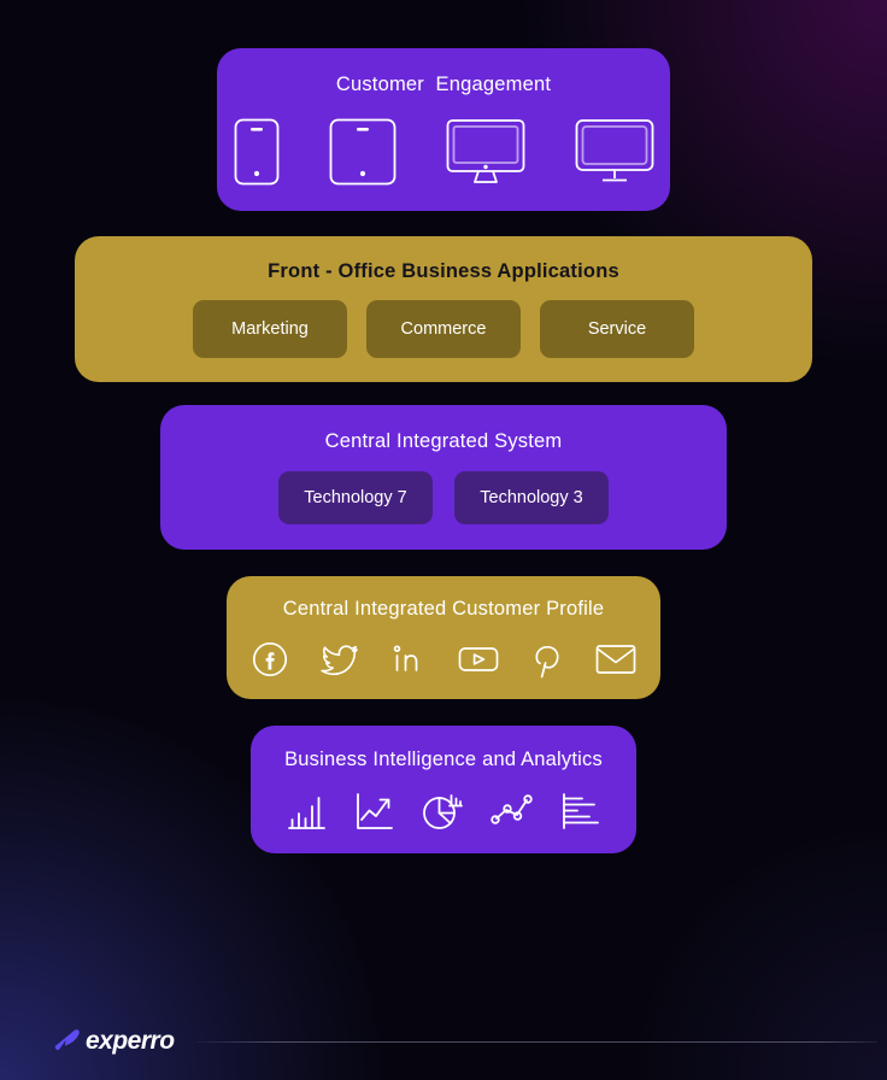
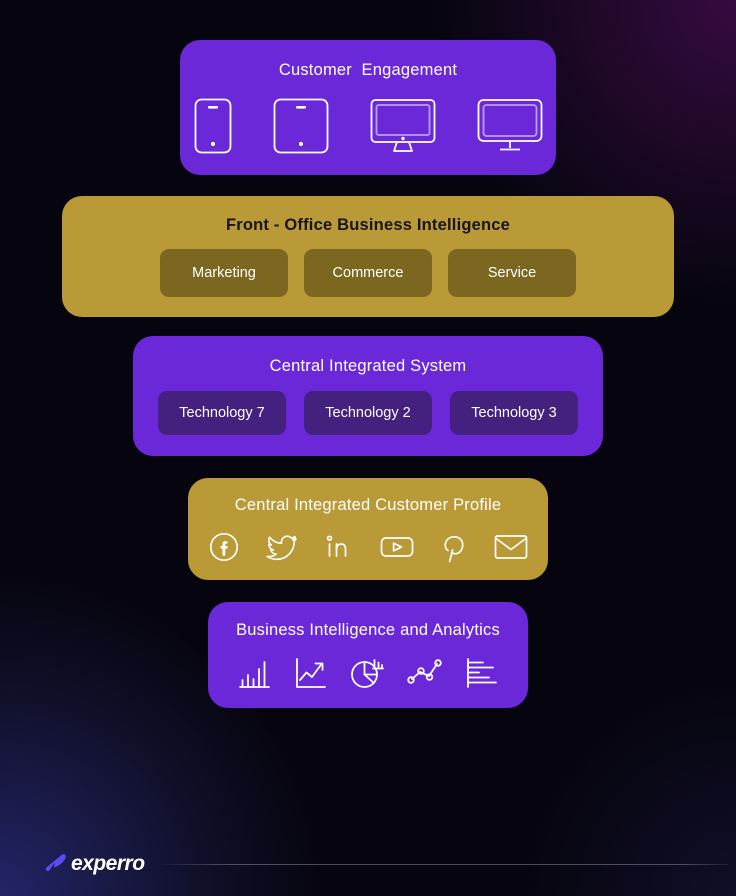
  Customer Engagement
- Front - Office Business Applications
+ Front - Office Business Intelligence
  Marketing
  Commerce
  Service
  Central Integrated System
  Technology 7
+ Technology 2
  Technology 3
  Central Integrated Customer Profile
  Business Intelligence and Analytics
  experro
